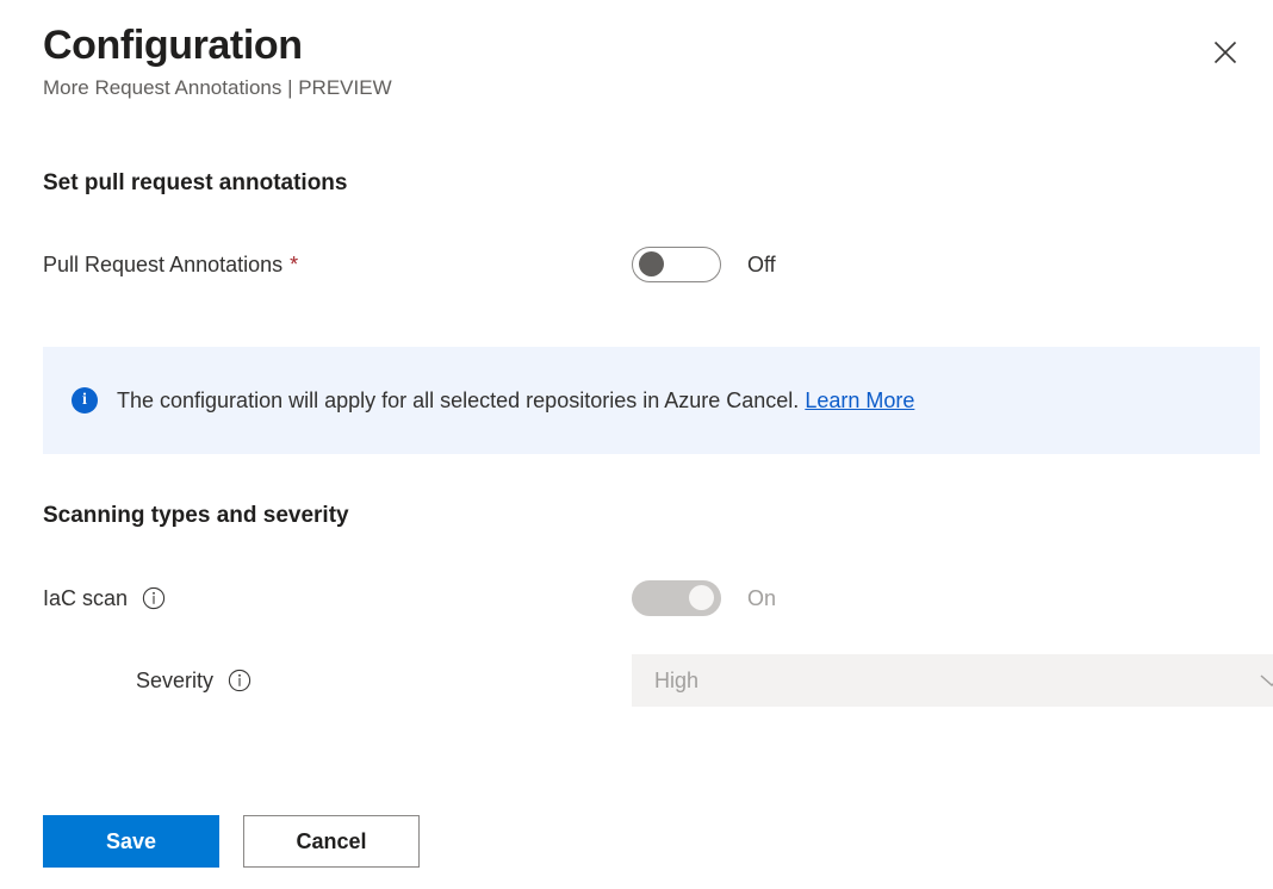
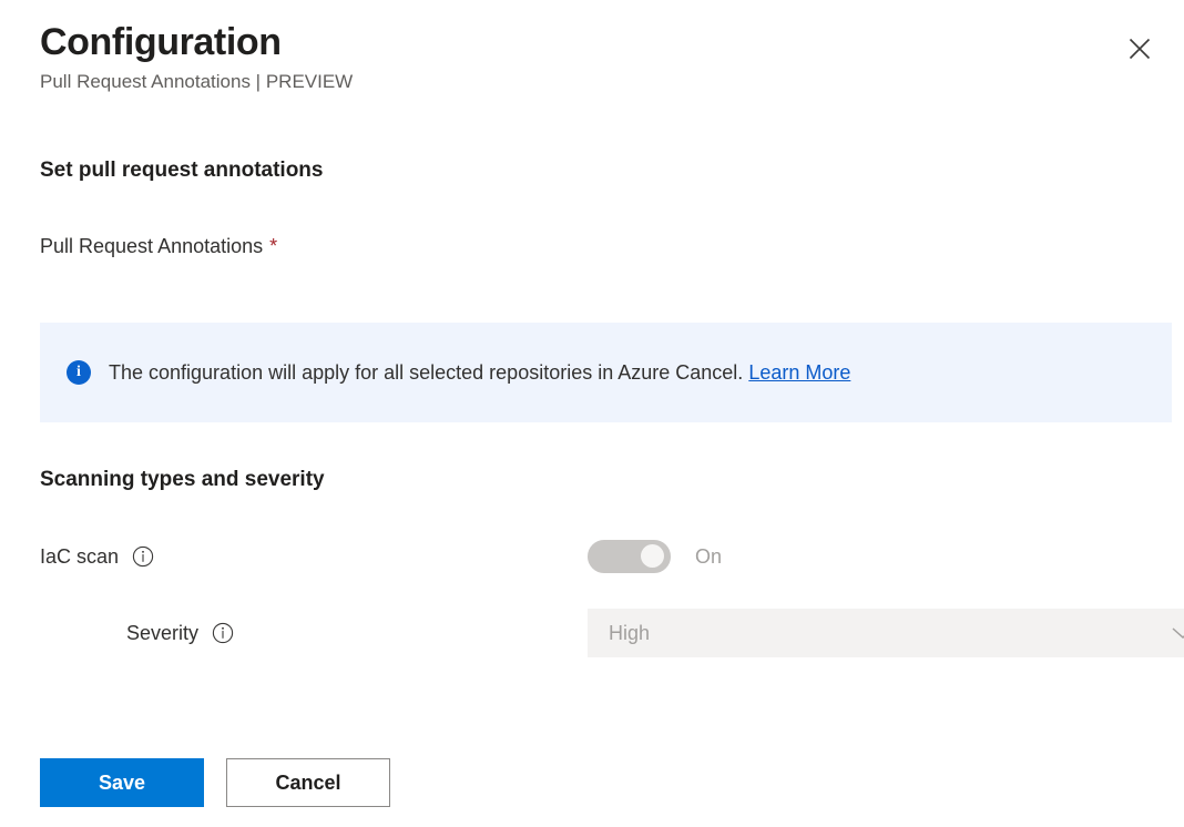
  Configuration
- More Request Annotations | PREVIEW
+ Pull Request Annotations | PREVIEW
  Set pull request annotations
  Pull Request Annotations
  *
- Off
  i
  The configuration will apply for all selected repositories in Azure Cancel. Learn More
  Scanning types and severity
  IaC scan
  On
  Severity
  High
  Save
  Cancel
